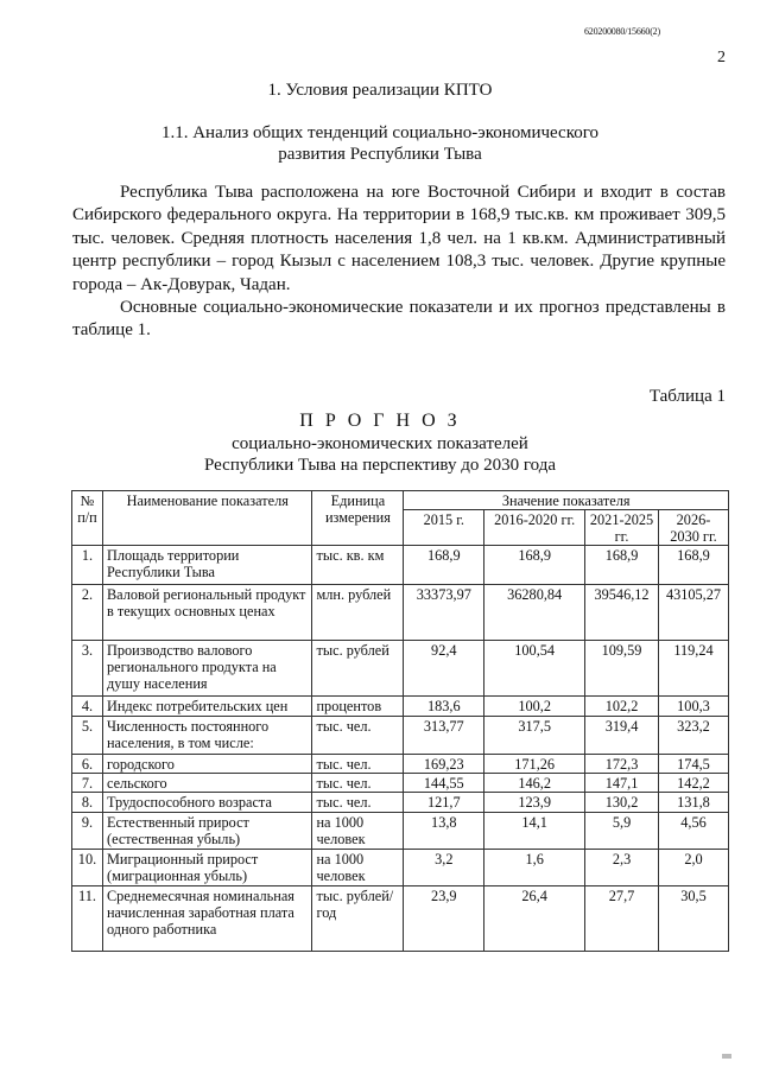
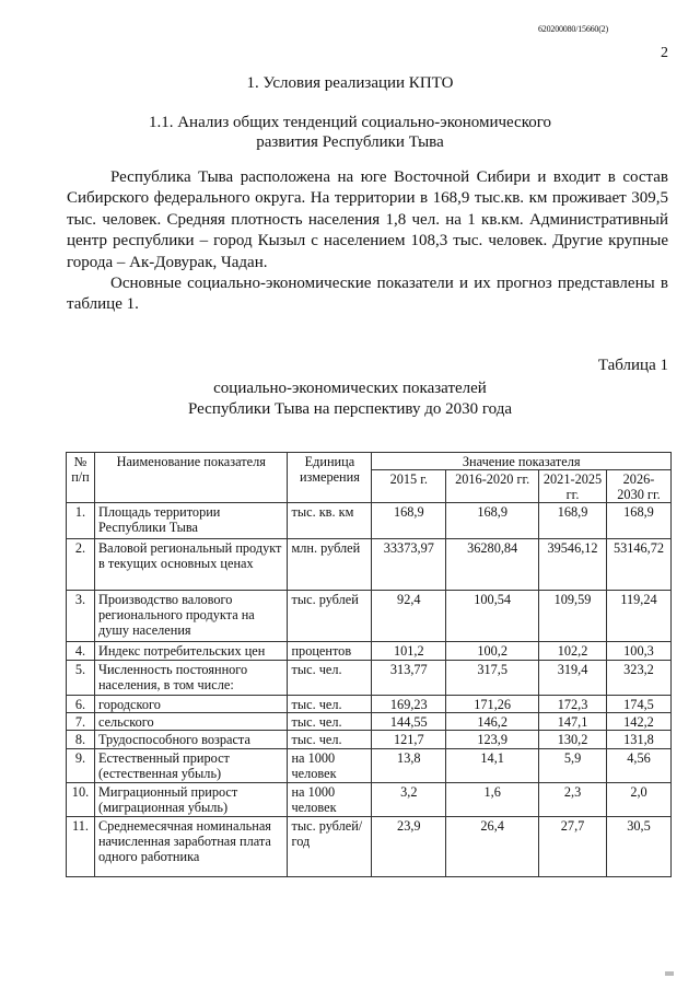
  620200080/15660(2)
  2
  1. Условия реализации КПТО
  1.1. Анализ общих тенденций социально-экономического
  развития Республики Тыва
  Республика Тыва расположена на юге Восточной Сибири и входит в состав Сибирского федерального округа. На территории в 168,9 тыс.кв. км проживает 309,5 тыс. человек. Средняя плотность населения 1,8 чел. на 1 кв.км. Административный центр республики – город Кызыл с населением 108,3 тыс. человек. Другие крупные города – Ак-Довурак, Чадан.
  Основные социально-экономические показатели и их прогноз представлены в таблице 1.
  Таблица 1
- П Р О Г Н О З
  социально-экономических показателей
  Республики Тыва на перспективу до 2030 года
  № п/п	Наименование показателя	Единица измерения	Значение показателя
  2015 г.	2016-2020 гг.	2021-2025 гг.	2026-2030 гг.
  1.	Площадь территории Республики Тыва	тыс. кв. км	168,9	168,9	168,9	168,9
- 2.	Валовой региональный продукт в текущих основных ценах	млн. рублей	33373,97	36280,84	39546,12	43105,27
+ 2.	Валовой региональный продукт в текущих основных ценах	млн. рублей	33373,97	36280,84	39546,12	53146,72
  3.	Производство валового регионального продукта на душу населения	тыс. рублей	92,4	100,54	109,59	119,24
- 4.	Индекс потребительских цен	процентов	183,6	100,2	102,2	100,3
+ 4.	Индекс потребительских цен	процентов	101,2	100,2	102,2	100,3
  5.	Численность постоянного населения, в том числе:	тыс. чел.	313,77	317,5	319,4	323,2
  6.	городского	тыс. чел.	169,23	171,26	172,3	174,5
  7.	сельского	тыс. чел.	144,55	146,2	147,1	142,2
  8.	Трудоспособного возраста	тыс. чел.	121,7	123,9	130,2	131,8
  9.	Естественный прирост (естественная убыль)	на 1000 человек	13,8	14,1	5,9	4,56
  10.	Миграционный прирост (миграционная убыль)	на 1000 человек	3,2	1,6	2,3	2,0
  11.	Среднемесячная номинальная начисленная заработная плата одного работника	тыс. рублей/год	23,9	26,4	27,7	30,5
